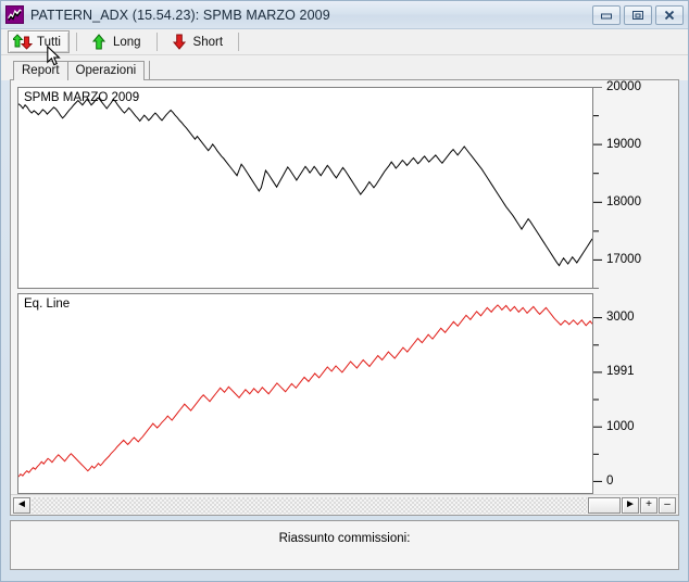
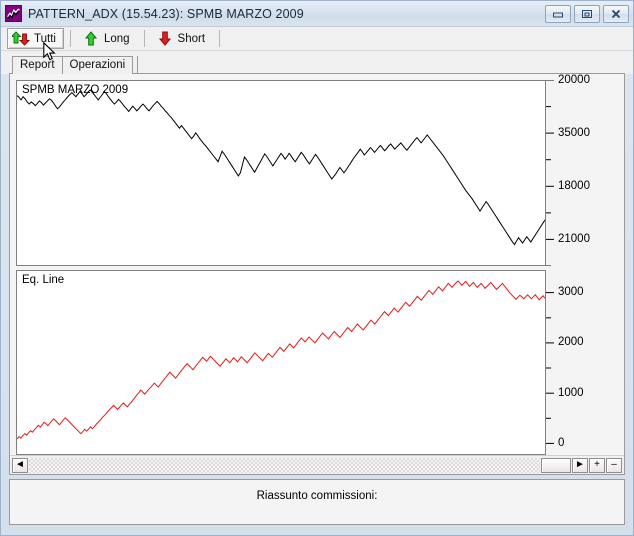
  PATTERN_ADX (15.54.23): SPMB MARZO 2009
  Tutti
  Long
  Short
  Report
  Operazioni
  SPMB MARZO 2009
- 17000
+ 21000
  18000
- 19000
+ 35000
  20000
  Eq. Line
  0
  1000
- 1991
+ 2000
  3000
  ◄
  ►
  +
  –
  Riassunto commissioni:
